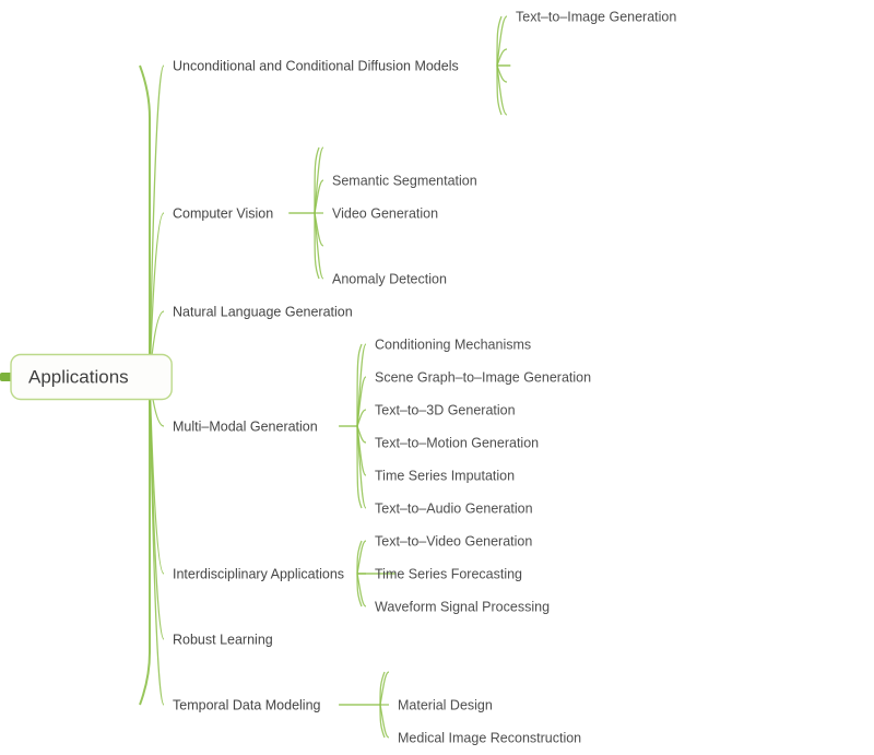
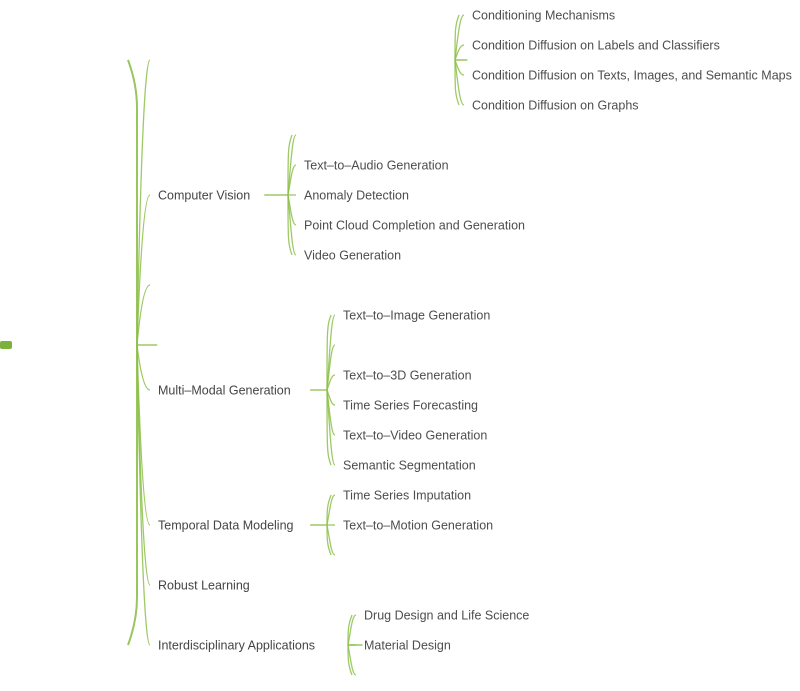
- Applications
- Unconditional and Conditional Diffusion Models
- Text–to–Image Generation
+ Conditioning Mechanisms
+ Condition Diffusion on Labels and Classifiers
+ Condition Diffusion on Texts, Images, and Semantic Maps
+ Condition Diffusion on Graphs
  Computer Vision
- Semantic Segmentation
+ Text–to–Audio Generation
- Video Generation
+ Anomaly Detection
+ Point Cloud Completion and Generation
- Anomaly Detection
+ Video Generation
- Natural Language Generation
  Multi–Modal Generation
- Conditioning Mechanisms
+ Text–to–Image Generation
- Scene Graph–to–Image Generation
  Text–to–3D Generation
- Text–to–Motion Generation
+ Time Series Forecasting
- Time Series Imputation
+ Text–to–Video Generation
- Text–to–Audio Generation
+ Semantic Segmentation
- Interdisciplinary Applications
+ Temporal Data Modeling
- Text–to–Video Generation
+ Time Series Imputation
- Time Series Forecasting
+ Text–to–Motion Generation
- Waveform Signal Processing
  Robust Learning
- Temporal Data Modeling
+ Interdisciplinary Applications
+ Drug Design and Life Science
  Material Design
- Medical Image Reconstruction
